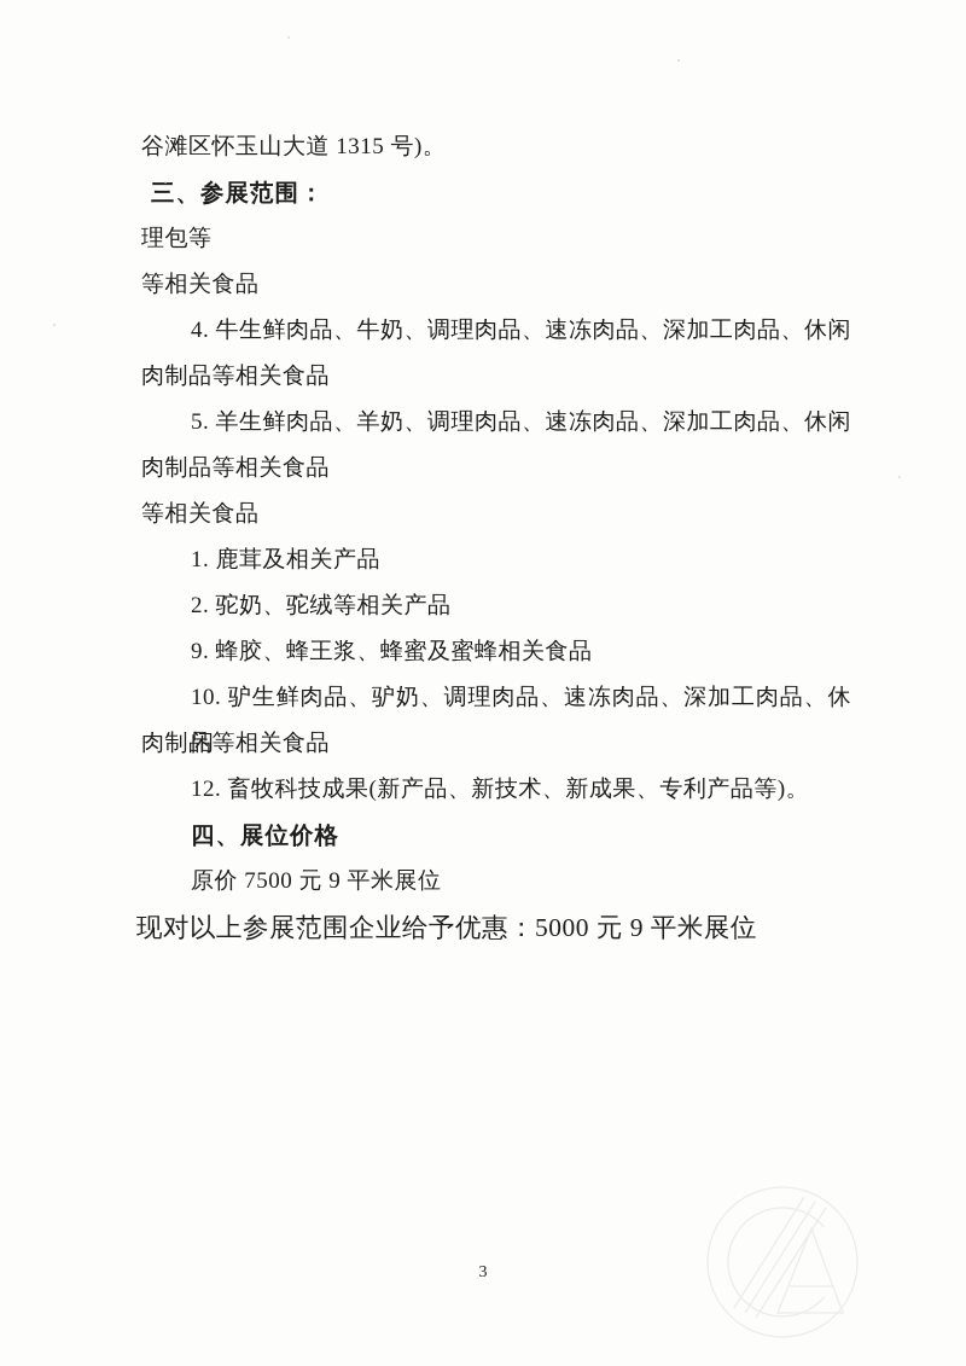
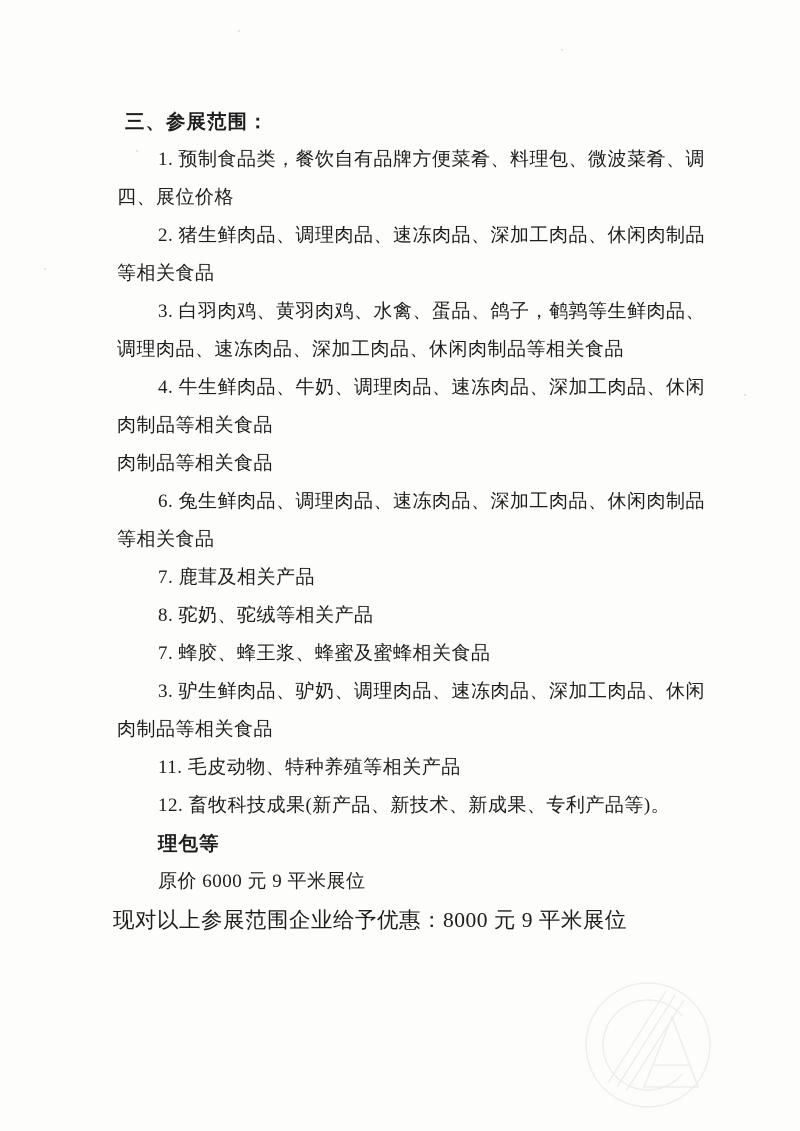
- 谷滩区怀玉山大道 1315 号)。
  三、参展范围：
+ 1. 预制食品类，餐饮自有品牌方便菜肴、料理包、微波菜肴、调
- 理包等
+ 四、展位价格
+ 2. 猪生鲜肉品、调理肉品、速冻肉品、深加工肉品、休闲肉制品
  等相关食品
+ 3. 白羽肉鸡、黄羽肉鸡、水禽、蛋品、鸽子，鹌鹑等生鲜肉品、
+ 调理肉品、速冻肉品、深加工肉品、休闲肉制品等相关食品
  4. 牛生鲜肉品、牛奶、调理肉品、速冻肉品、深加工肉品、休闲
  肉制品等相关食品
- 5. 羊生鲜肉品、羊奶、调理肉品、速冻肉品、深加工肉品、休闲
  肉制品等相关食品
+ 6. 兔生鲜肉品、调理肉品、速冻肉品、深加工肉品、休闲肉制品
  等相关食品
- 1. 鹿茸及相关产品
+ 7. 鹿茸及相关产品
- 2. 驼奶、驼绒等相关产品
+ 8. 驼奶、驼绒等相关产品
- 9. 蜂胶、蜂王浆、蜂蜜及蜜蜂相关食品
+ 7. 蜂胶、蜂王浆、蜂蜜及蜜蜂相关食品
- 10. 驴生鲜肉品、驴奶、调理肉品、速冻肉品、深加工肉品、休闲
+ 3. 驴生鲜肉品、驴奶、调理肉品、速冻肉品、深加工肉品、休闲
  肉制品等相关食品
+ 11. 毛皮动物、特种养殖等相关产品
  12. 畜牧科技成果(新产品、新技术、新成果、专利产品等)。
- 四、展位价格
+ 理包等
- 原价 7500 元 9 平米展位
+ 原价 6000 元 9 平米展位
- 现对以上参展范围企业给予优惠：5000 元 9 平米展位
+ 现对以上参展范围企业给予优惠：8000 元 9 平米展位
- 3
